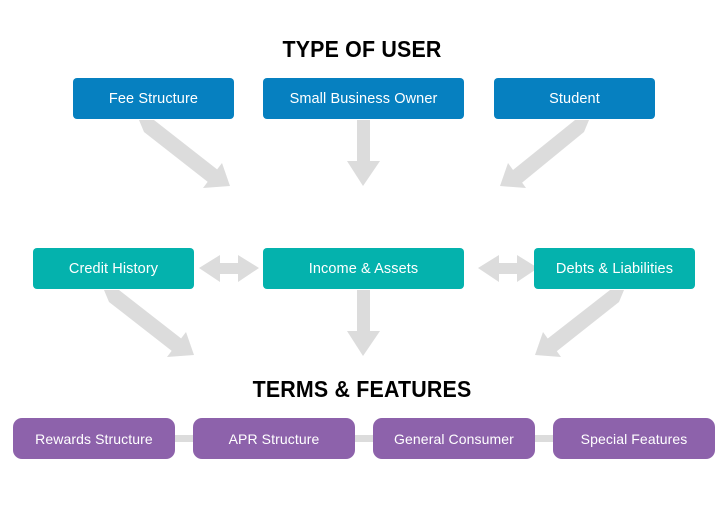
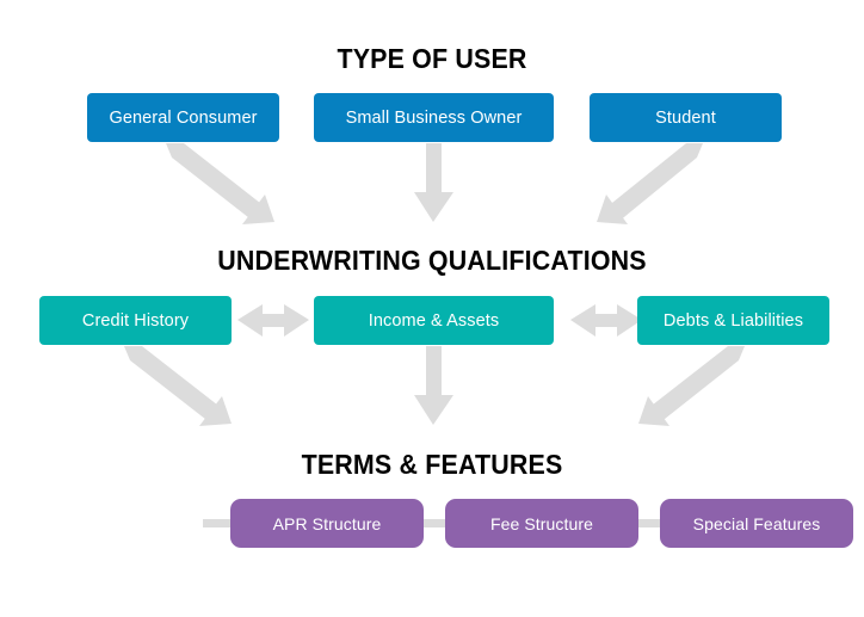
  TYPE OF USER
+ UNDERWRITING QUALIFICATIONS
  TERMS & FEATURES
- Fee Structure
+ General Consumer
  Small Business Owner
  Student
  Credit History
  Income & Assets
  Debts & Liabilities
- Rewards Structure
  APR Structure
- General Consumer
+ Fee Structure
  Special Features
